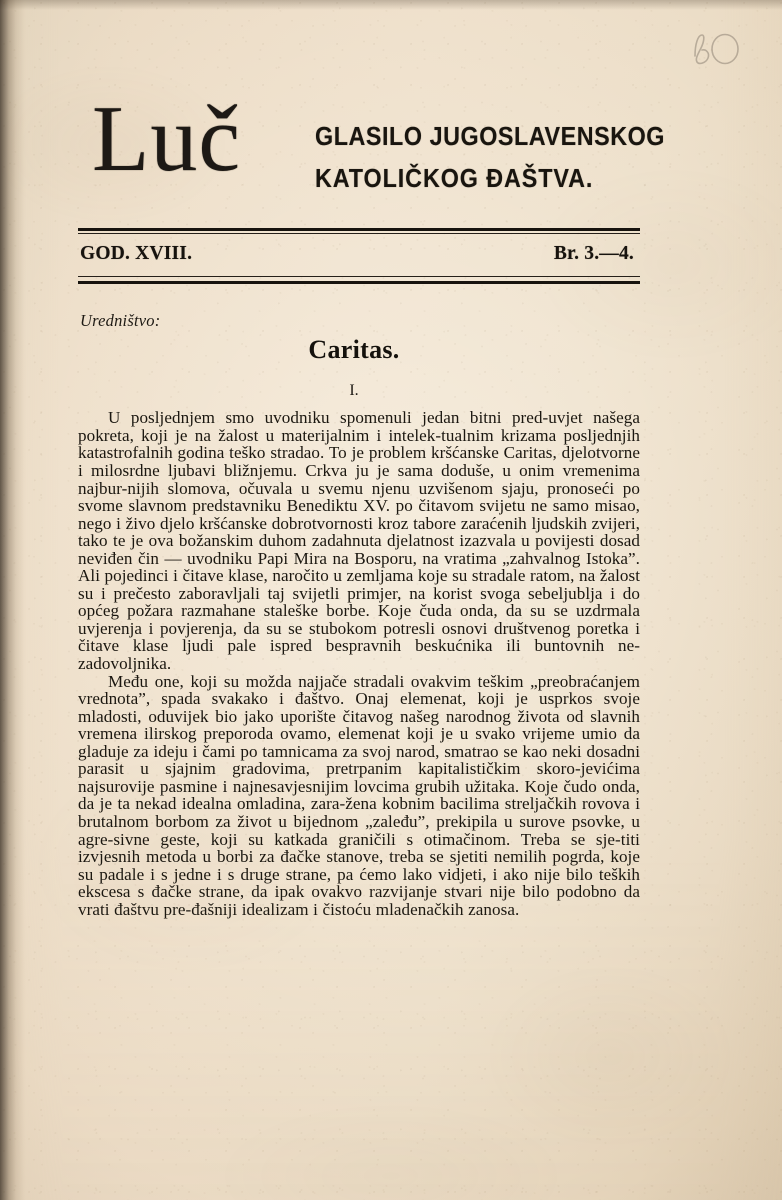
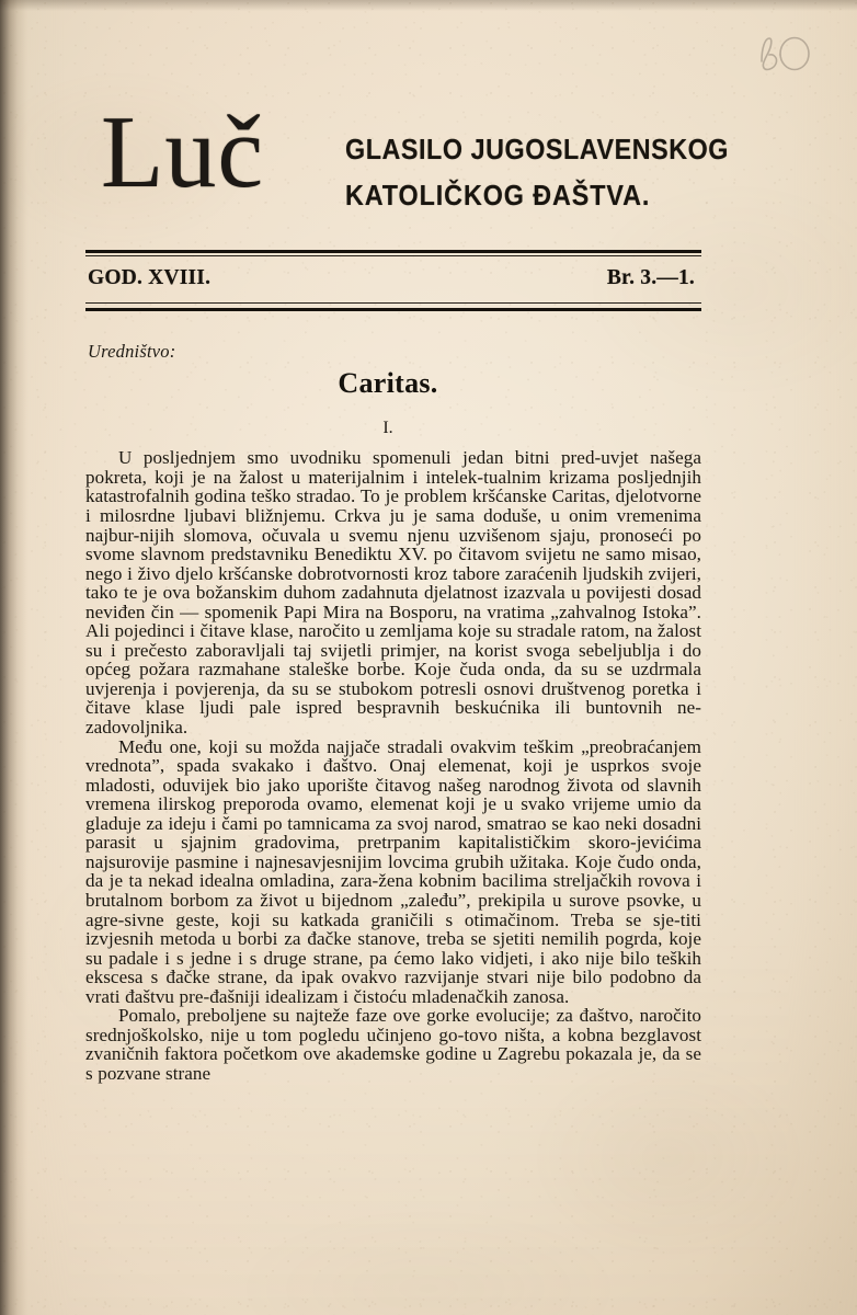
  Luč
  GLASILO JUGOSLAVENS
  KATOLIČKOG ĐAŠTVA.
  GOD. XVIII.
- Br. 3.—4.
+ Br. 3.—1.
  Uredništvo:
  Caritas.
  I.
- U posljednjem smo uvodniku spomenuli jedan bitni pred-uvjet našega pokreta, koji je na žalost u materijalnim i intelek-tualnim krizama posljednjih katastrofalnih godina teško stradao. To je problem kršćanske Caritas, djelotvorne i milosrdne ljubavi bližnjemu. Crkva ju je sama doduše, u onim vremenima najbur-nijih slomova, očuvala u svemu njenu uzvišenom sjaju, pronoseći po svome slavnom predstavniku Benediktu XV. po čitavom svijetu ne samo misao, nego i živo djelo kršćanske dobrotvornosti kroz tabore zaraćenih ljudskih zvijeri, tako te je ova božanskim duhom zadahnuta djelatnost izazvala u povijesti dosad neviđen čin — uvodniku Papi Mira na Bosporu, na vratima „zahvalnog Istoka”. Ali pojedinci i čitave klase, naročito u zemljama koje su stradale ratom, na žalost su i prečesto zaboravljali taj svijetli primjer, na korist svoga sebeljublja i do općeg požara razmahane staleške borbe. Koje čuda onda, da su se uzdrmala uvjerenja i povjerenja, da su se stubokom potresli osnovi društvenog poretka i čitave klase ljudi pale ispred bespravnih beskućnika ili buntovnih ne-zadovoljnika.
+ U posljednjem smo uvodniku spomenuli jedan bitni pred-uvjet našega pokreta, koji je na žalost u materijalnim i intelek-tualnim krizama posljednjih katastrofalnih godina teško stradao. To je problem kršćanske Caritas, djelotvorne i milosrdne ljubavi bližnjemu. Crkva ju je sama doduše, u onim vremenima najbur-nijih slomova, očuvala u svemu njenu uzvišenom sjaju, pronoseći po svome slavnom predstavniku Benediktu XV. po čitavom svijetu ne samo misao, nego i živo djelo kršćanske dobrotvornosti kroz tabore zaraćenih ljudskih zvijeri, tako te je ova božanskim duhom zadahnuta djelatnost izazvala u povijesti dosad neviđen čin — spomenik Papi Mira na Bosporu, na vratima „zahvalnog Istoka”. Ali pojedinci i čitave klase, naročito u zemljama koje su stradale ratom, na žalost su i prečesto zaboravljali taj svijetli primjer, na korist svoga sebeljublja i do općeg požara razmahane staleške borbe. Koje čuda onda, da su se uzdrmala uvjerenja i povjerenja, da su se stubokom potresli osnovi društvenog poretka i čitave klase ljudi pale ispred bespravnih beskućnika ili buntovnih ne-zadovoljnika.
  Među one, koji su možda najjače stradali ovakvim teškim „preobraćanjem vrednota”, spada svakako i đaštvo. Onaj elemenat, koji je usprkos svoje mladosti, oduvijek bio jako uporište čitavog našeg narodnog života od slavnih vremena ilirskog preporoda ovamo, elemenat koji je u svako vrijeme umio da gladuje za ideju i čami po tamnicama za svoj narod, smatrao se kao neki dosadni parasit u sjajnim gradovima, pretrpanim kapitalističkim skoro-jevićima najsurovije pasmine i najnesavjesnijim lovcima grubih užitaka. Koje čudo onda, da je ta nekad idealna omladina, zara-žena kobnim bacilima streljačkih rovova i brutalnom borbom za život u bijednom „zaleđu”, prekipila u surove psovke, u agre-sivne geste, koji su katkada graničili s otimačinom. Treba se sje-titi izvjesnih metoda u borbi za đačke stanove, treba se sjetiti nemilih pogrda, koje su padale i s jedne i s druge strane, pa ćemo lako vidjeti, i ako nije bilo teških ekscesa s đačke strane, da ipak ovakvo razvijanje stvari nije bilo podobno da vrati đaštvu pre-đašniji idealizam i čistoću mladenačkih zanosa.
+ Pomalo, preboljene su najteže faze ove gorke evolucije; za đaštvo, naročito srednjoškolsko, nije u tom pogledu učinjeno go-tovo ništa, a kobna bezglavost zvaničnih faktora početkom ove akademske godine u Zagrebu pokazala je, da se s pozvane strane
